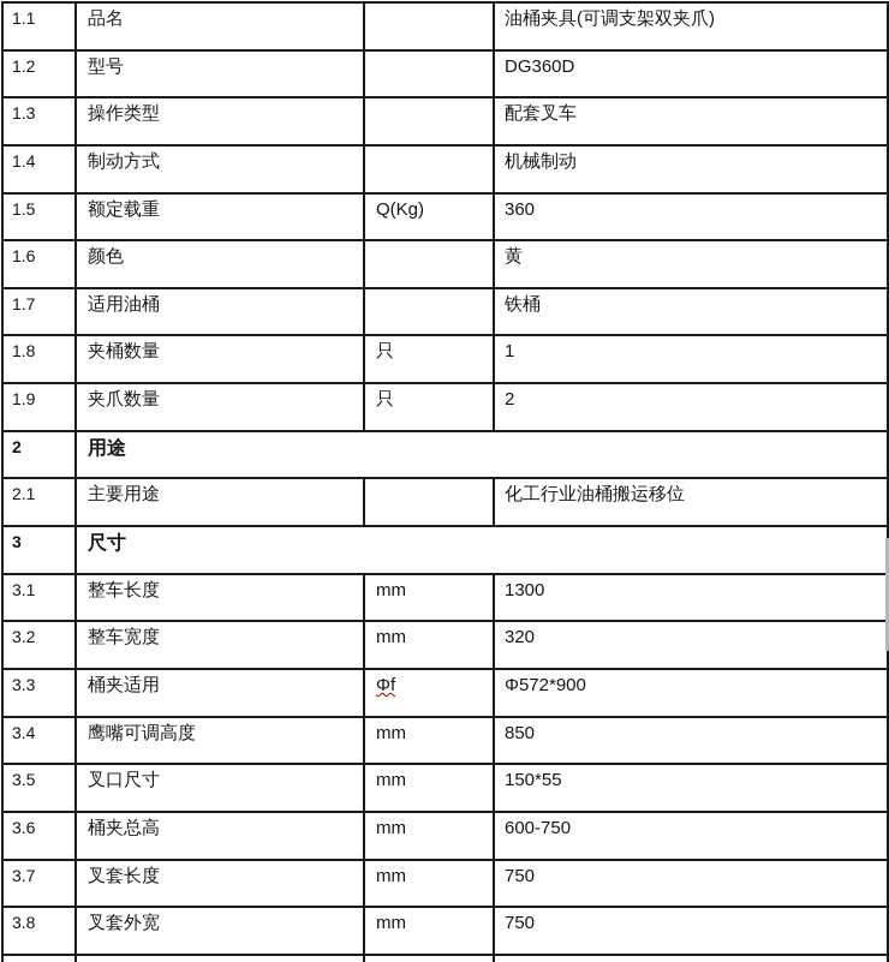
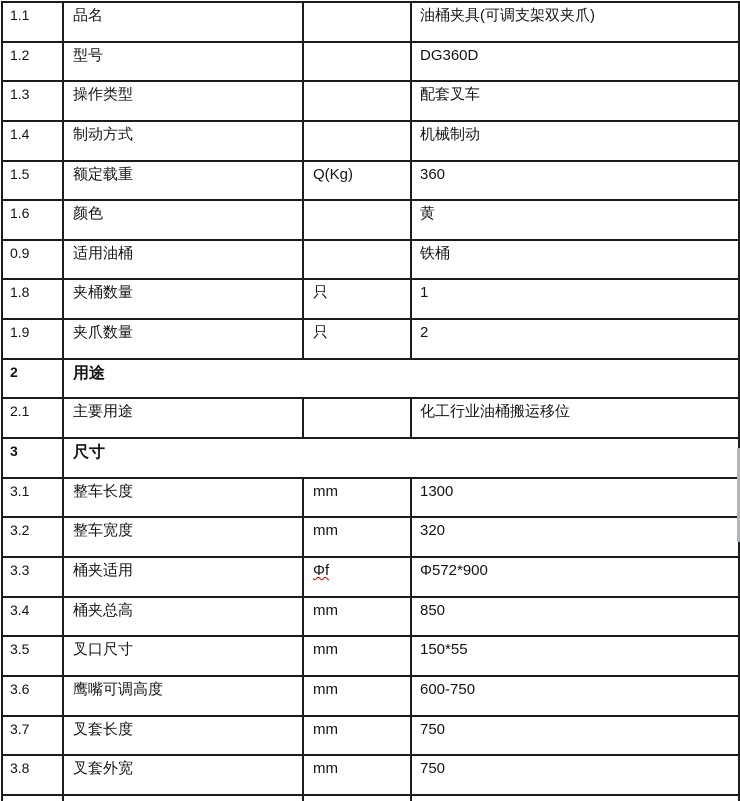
  1.1	品名		油桶夹具(可调支架双夹爪)
  1.2	型号		DG360D
  1.3	操作类型		配套叉车
  1.4	制动方式		机械制动
  1.5	额定载重	Q(Kg)	360
  1.6	颜色		黄
- 1.7	适用油桶		铁桶
+ 0.9	适用油桶		铁桶
  1.8	夹桶数量	只	1
  1.9	夹爪数量	只	2
  2	用途
  2.1	主要用途		化工行业油桶搬运移位
  3	尺寸
  3.1	整车长度	mm	1300
  3.2	整车宽度	mm	320
  3.3	桶夹适用	Φf	Φ572*900
- 3.4	鹰嘴可调高度	mm	850
+ 3.4	桶夹总高	mm	850
  3.5	叉口尺寸	mm	150*55
- 3.6	桶夹总高	mm	600-750
+ 3.6	鹰嘴可调高度	mm	600-750
  3.7	叉套长度	mm	750
  3.8	叉套外宽	mm	750
